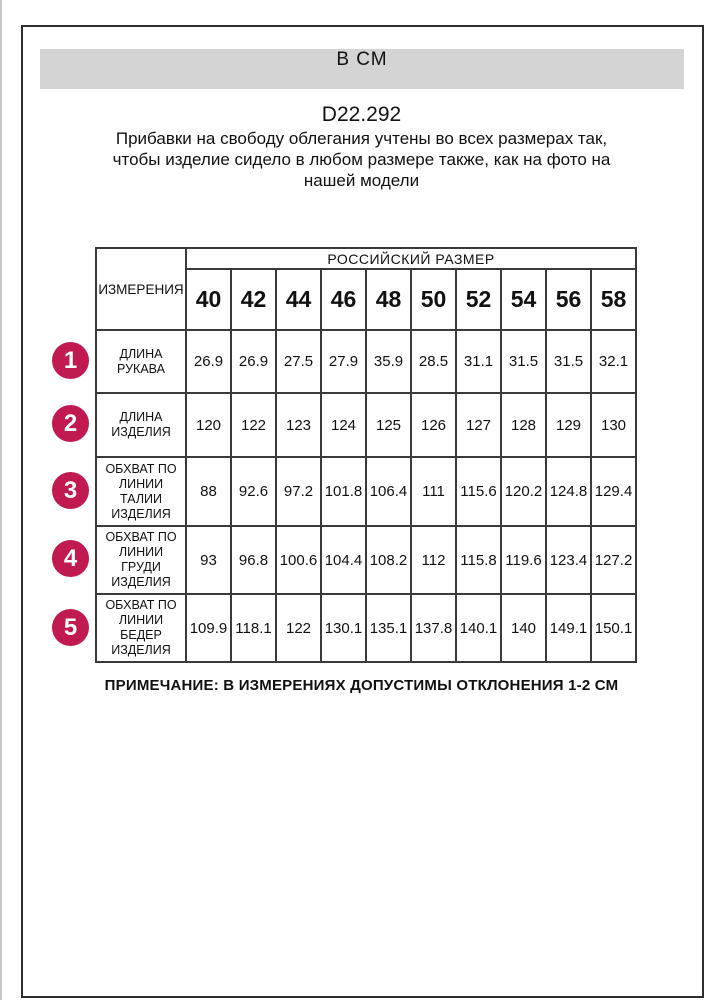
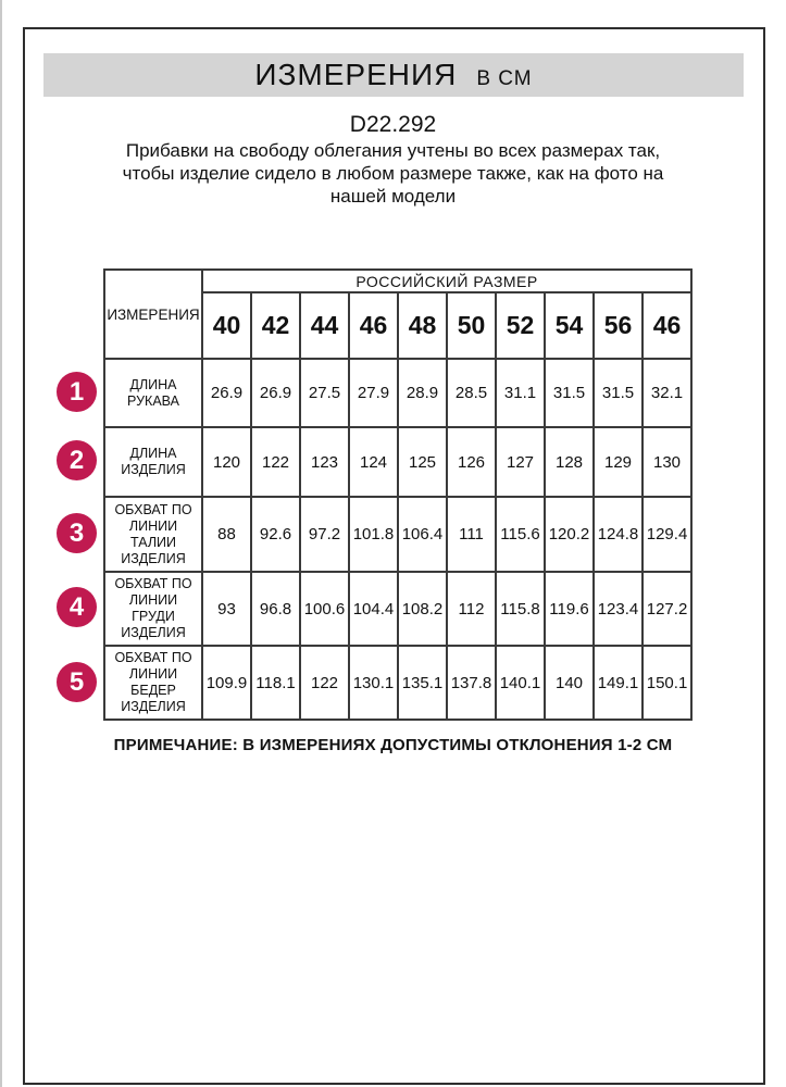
+ ИЗМЕРЕНИЯ
  В СМ
  D22.292
  Прибавки на свободу облегания учтены во всех размерах так, чтобы изделие сидело в любом размере также, как на фото на нашей модели
  ИЗМЕРЕНИЯ	РОССИЙСКИЙ РАЗМЕР
- 40	42	44	46	48	50	52	54	56	58
+ 40	42	44	46	48	50	52	54	56	46
- ДЛИНА РУКАВА	26.9	26.9	27.5	27.9	35.9	28.5	31.1	31.5	31.5	32.1
+ ДЛИНА РУКАВА	26.9	26.9	27.5	27.9	28.9	28.5	31.1	31.5	31.5	32.1
  ДЛИНА ИЗДЕЛИЯ	120	122	123	124	125	126	127	128	129	130
  ОБХВАТ ПО ЛИНИИ ТАЛИИ ИЗДЕЛИЯ	88	92.6	97.2	101.8	106.4	111	115.6	120.2	124.8	129.4
  ОБХВАТ ПО ЛИНИИ ГРУДИ ИЗДЕЛИЯ	93	96.8	100.6	104.4	108.2	112	115.8	119.6	123.4	127.2
  ОБХВАТ ПО ЛИНИИ БЕДЕР ИЗДЕЛИЯ	109.9	118.1	122	130.1	135.1	137.8	140.1	140	149.1	150.1
  1
  2
  3
  4
  5
  ПРИМЕЧАНИЕ: В ИЗМЕРЕНИЯХ ДОПУСТИМЫ ОТКЛОНЕНИЯ 1-2 СМ
